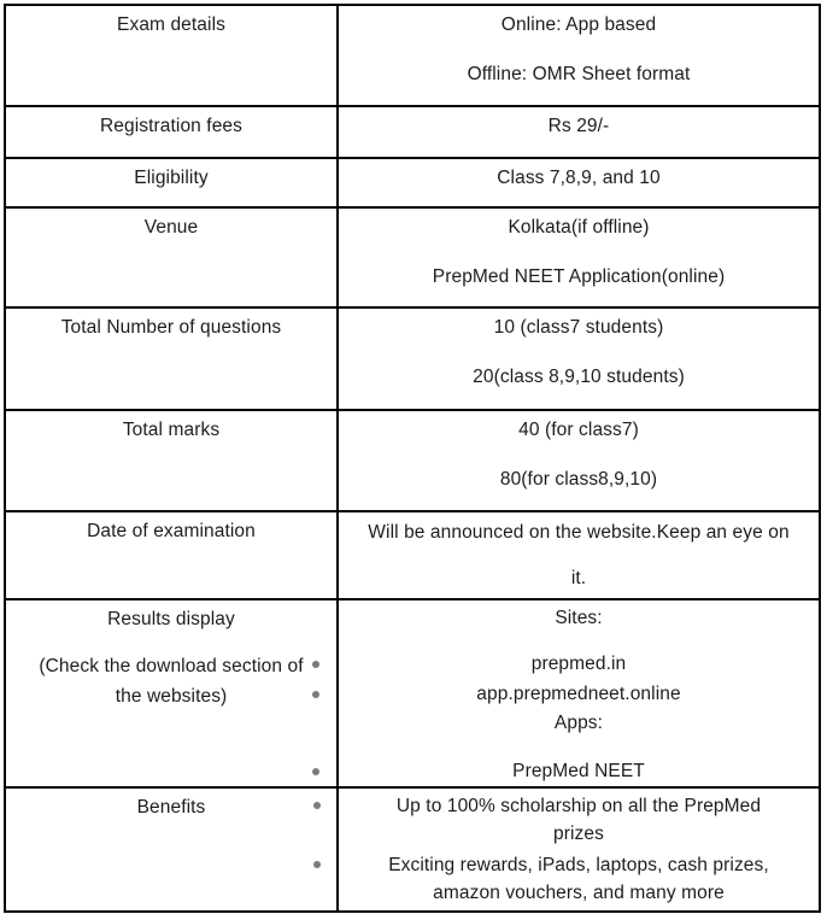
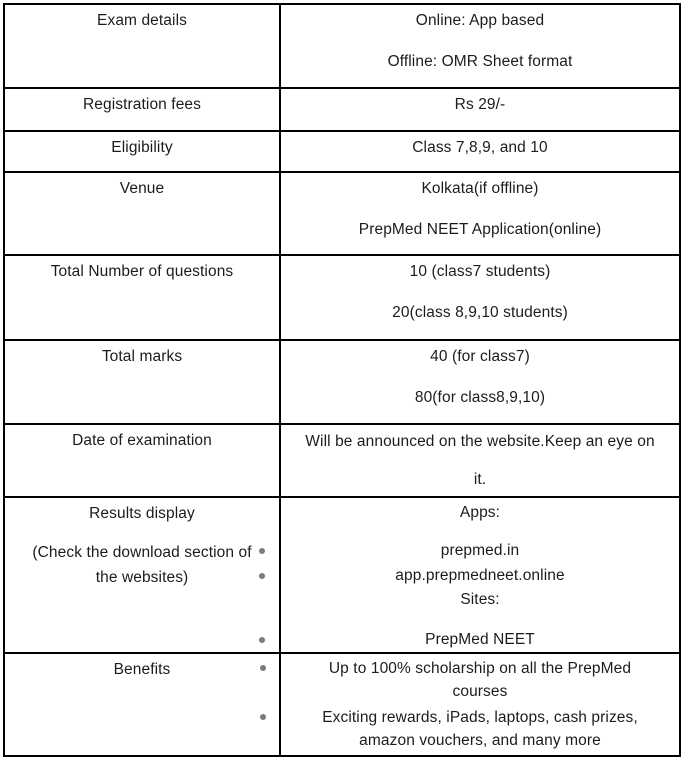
  Exam details
  Online: App based
  Offline: OMR Sheet format
  Registration fees
  Rs 29/-
  Eligibility
  Class 7,8,9, and 10
  Venue
  Kolkata(if offline)
  PrepMed NEET Application(online)
  Total Number of questions
  10 (class7 students)
  20(class 8,9,10 students)
  Total marks
  40 (for class7)
  80(for class8,9,10)
  Date of examination
  Will be announced on the website.Keep an eye on it.
  Results display
  (Check the download section of the websites)
- Sites:
+ Apps:
  prepmed.in
  app.prepmedneet.online
- Apps:
+ Sites:
  PrepMed NEET
  Benefits
- Up to 100% scholarship on all the PrepMed prizes
+ Up to 100% scholarship on all the PrepMed courses
  Exciting rewards, iPads, laptops, cash prizes, amazon vouchers, and many more
